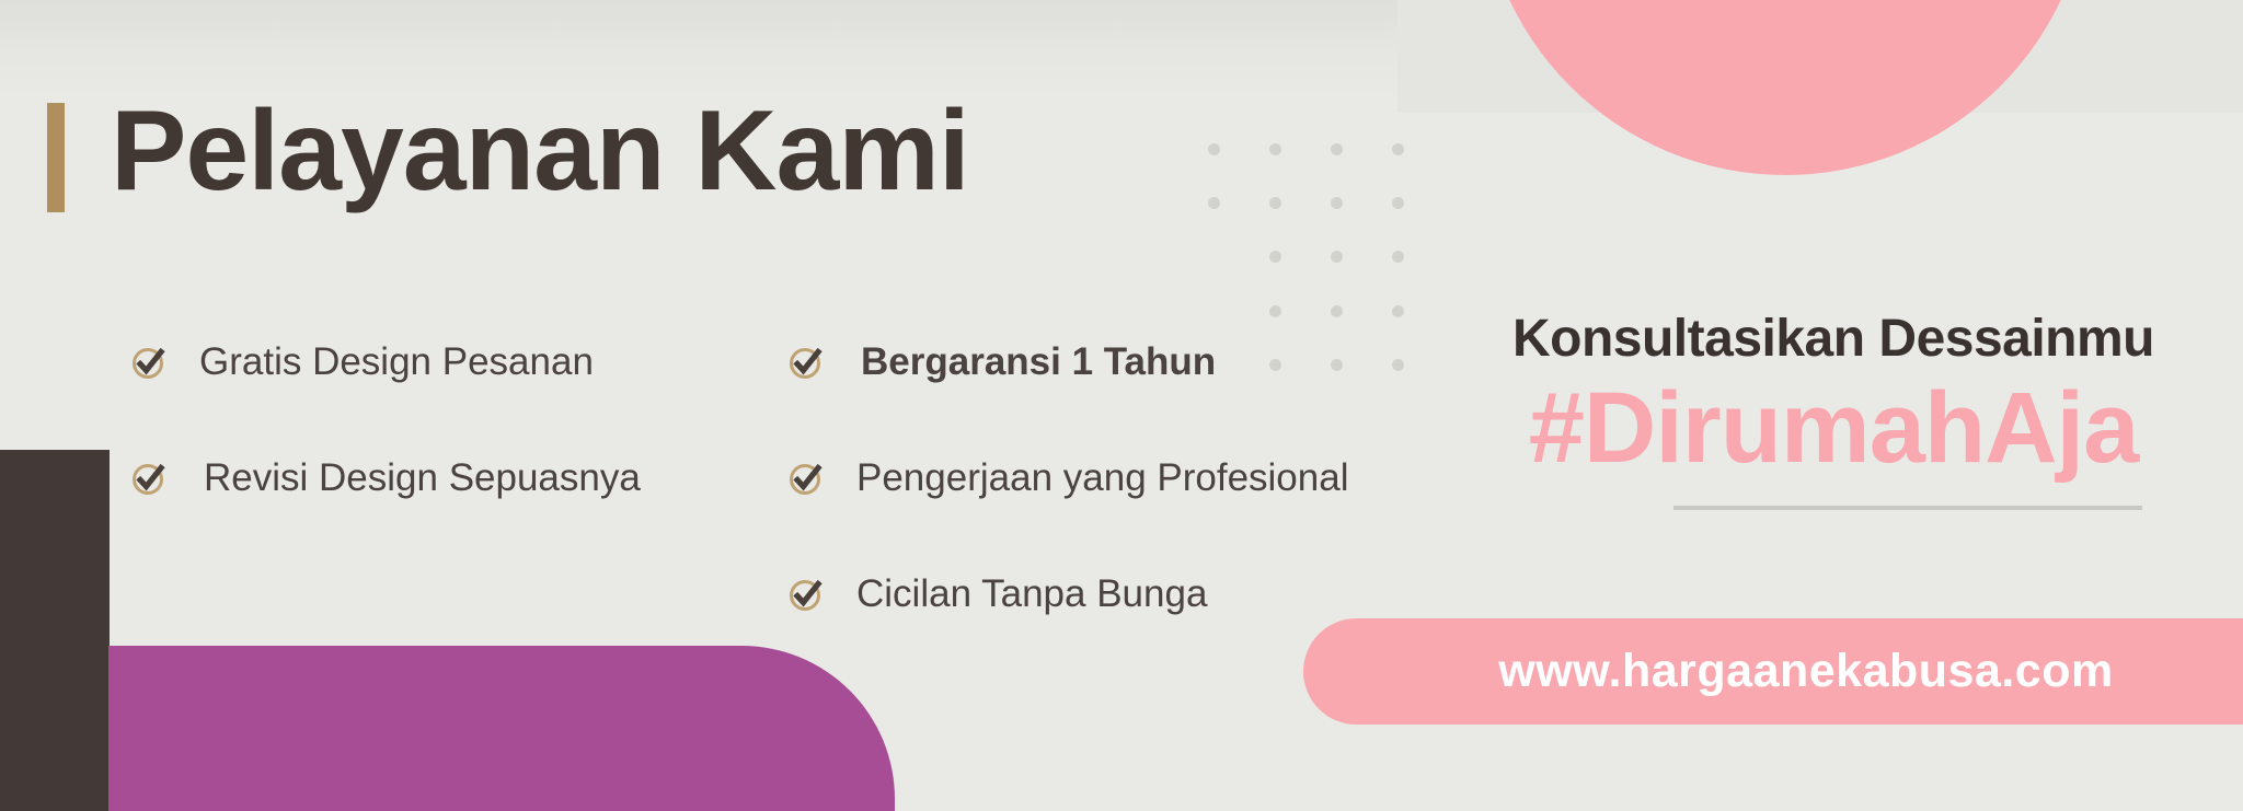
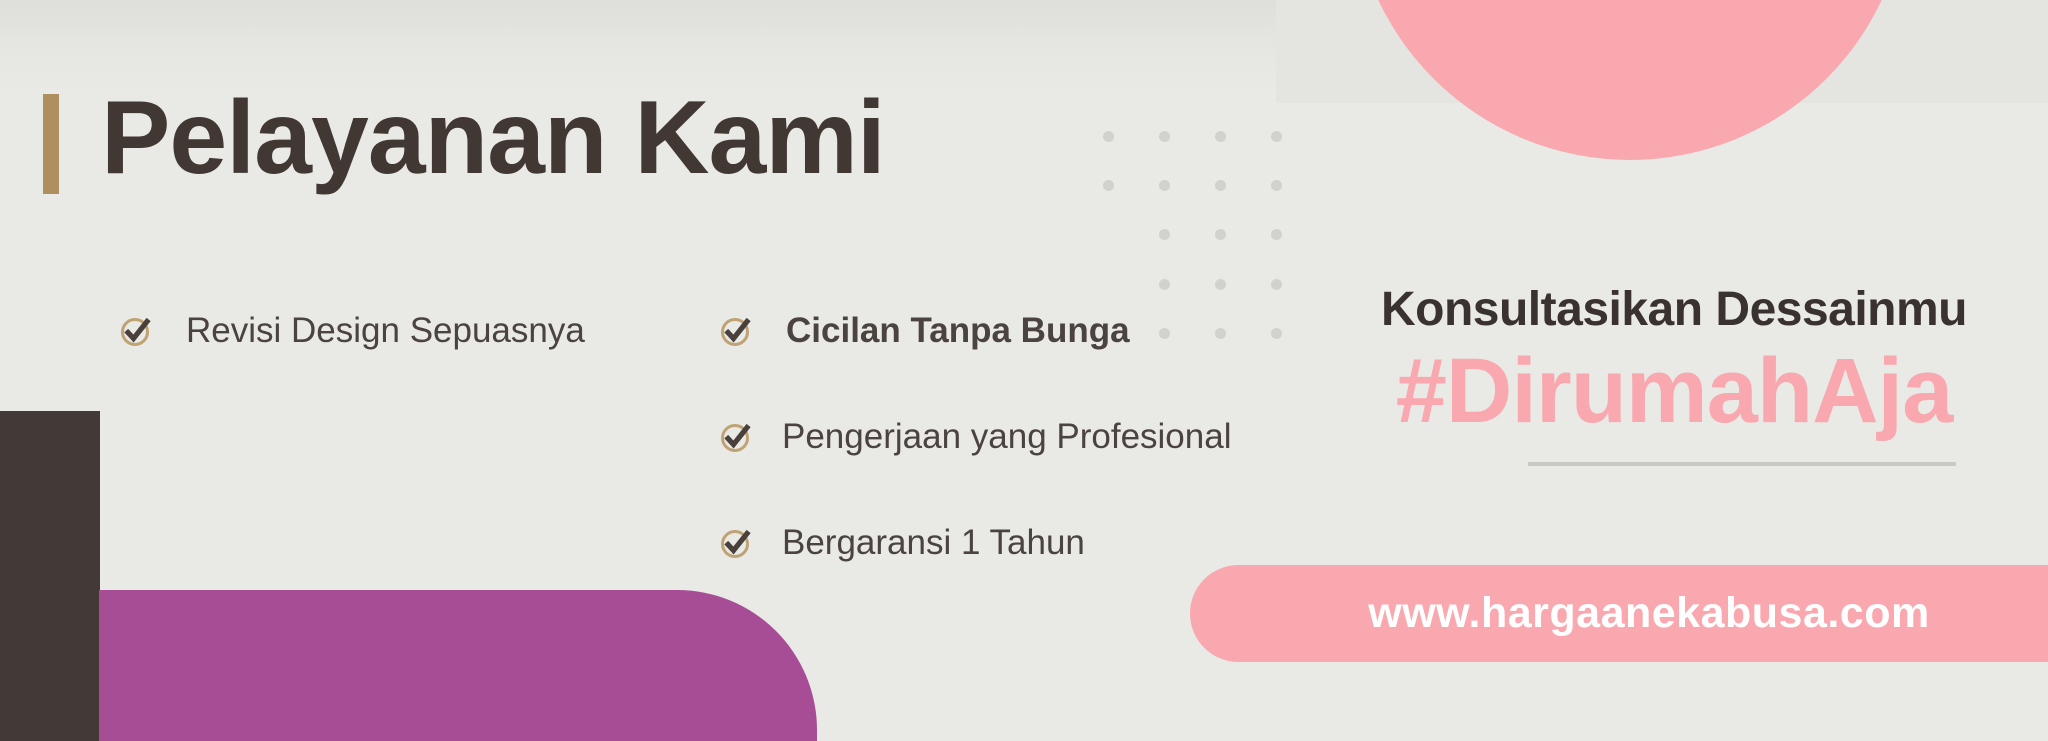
  Pelayanan Kami
- Gratis Design Pesanan
  Revisi Design Sepuasnya
- Bergaransi 1 Tahun
+ Cicilan Tanpa Bunga
  Pengerjaan yang Profesional
- Cicilan Tanpa Bunga
+ Bergaransi 1 Tahun
  Konsultasikan Dessainmu
  #DirumahAja
  www.hargaanekabusa.com
